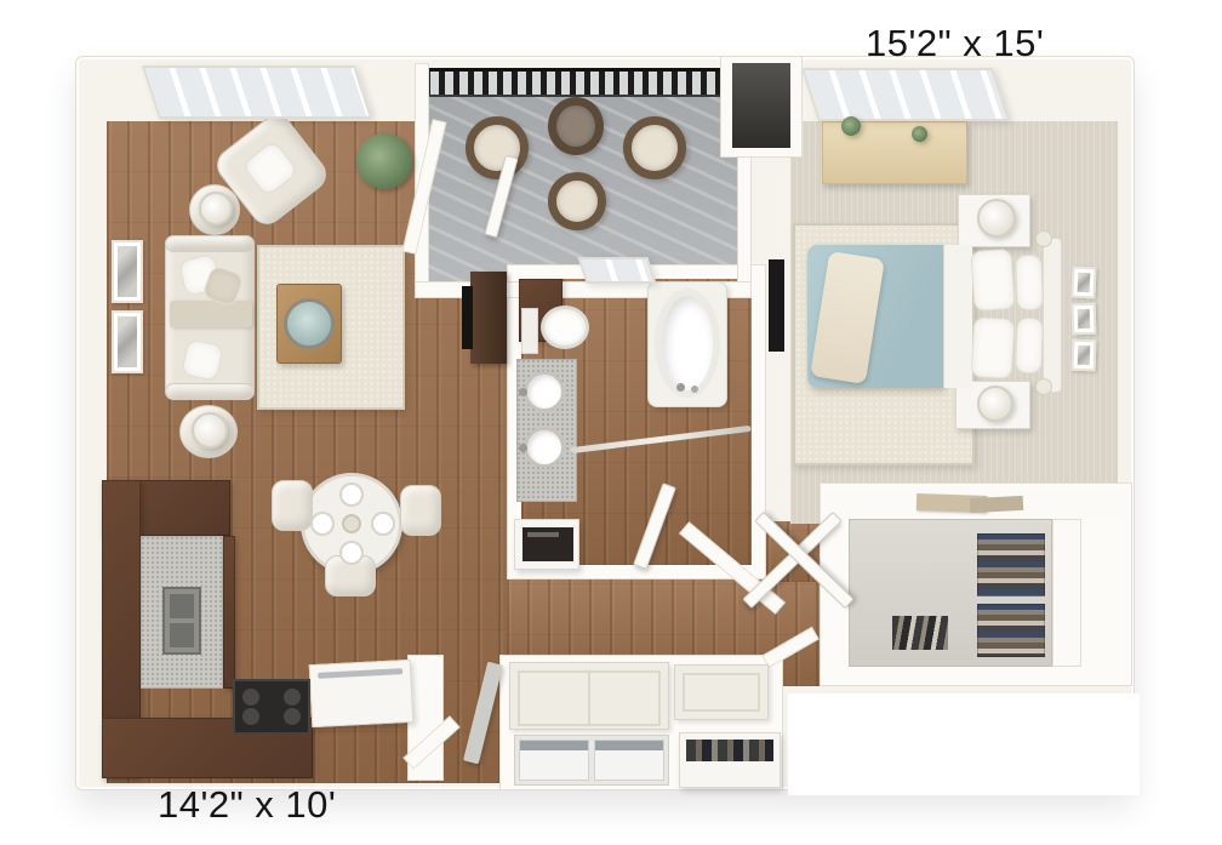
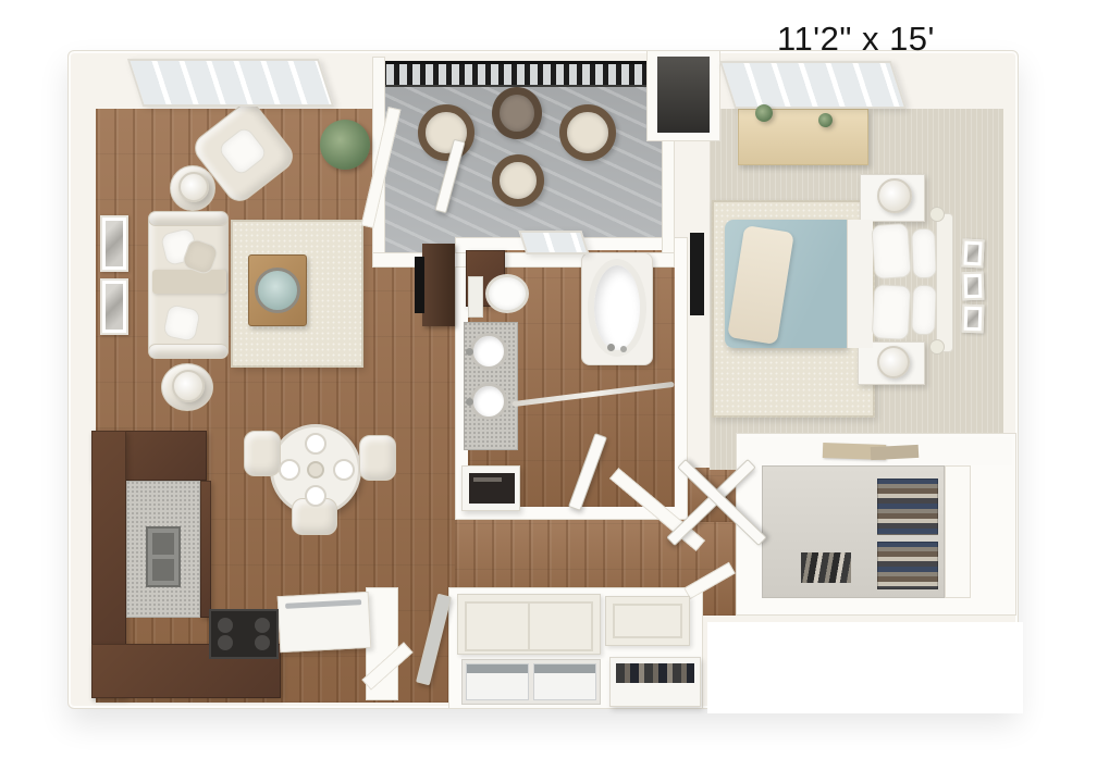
- 15'2" x 15'
+ 11'2" x 15'
- 14'2" x 10'
